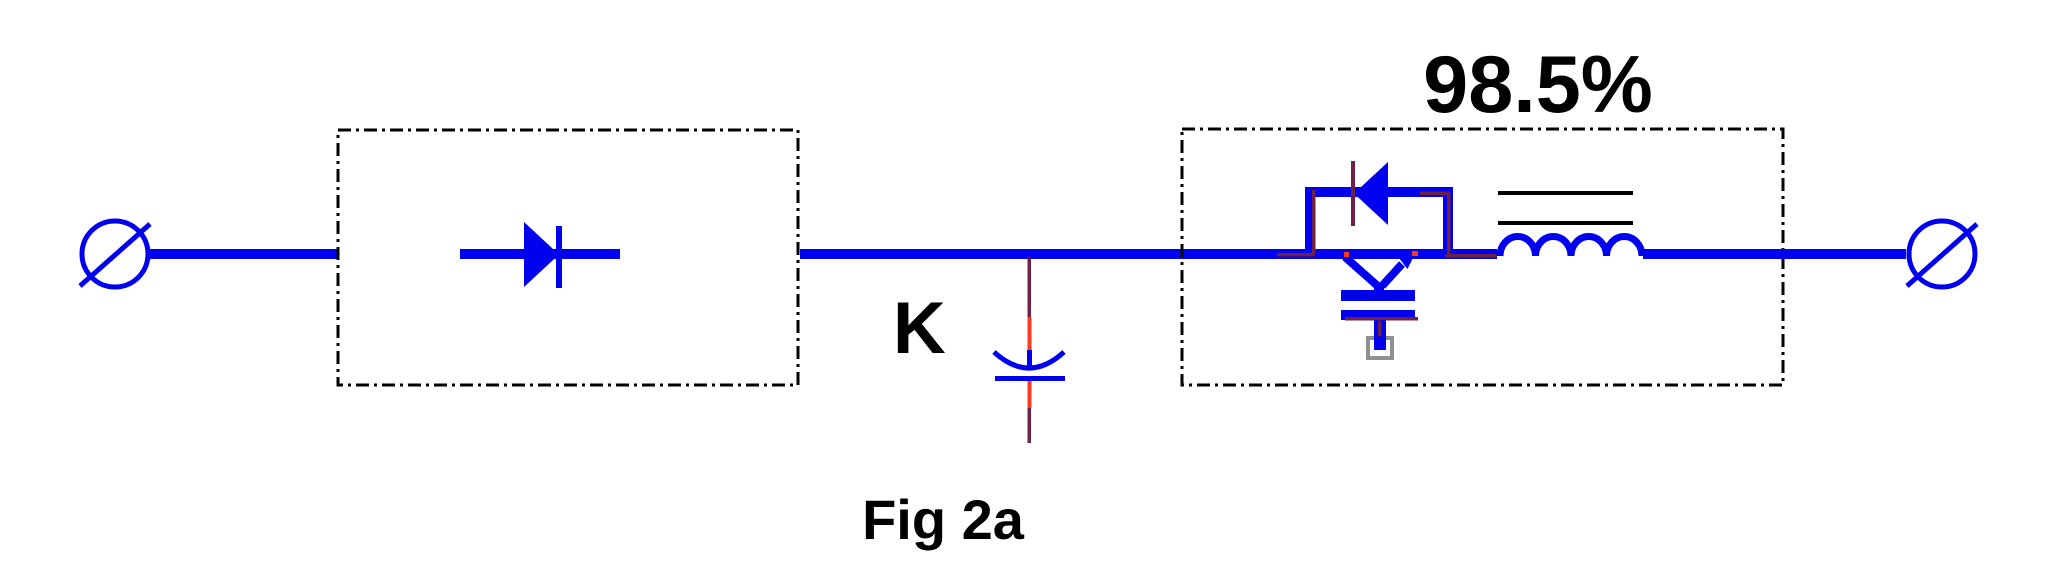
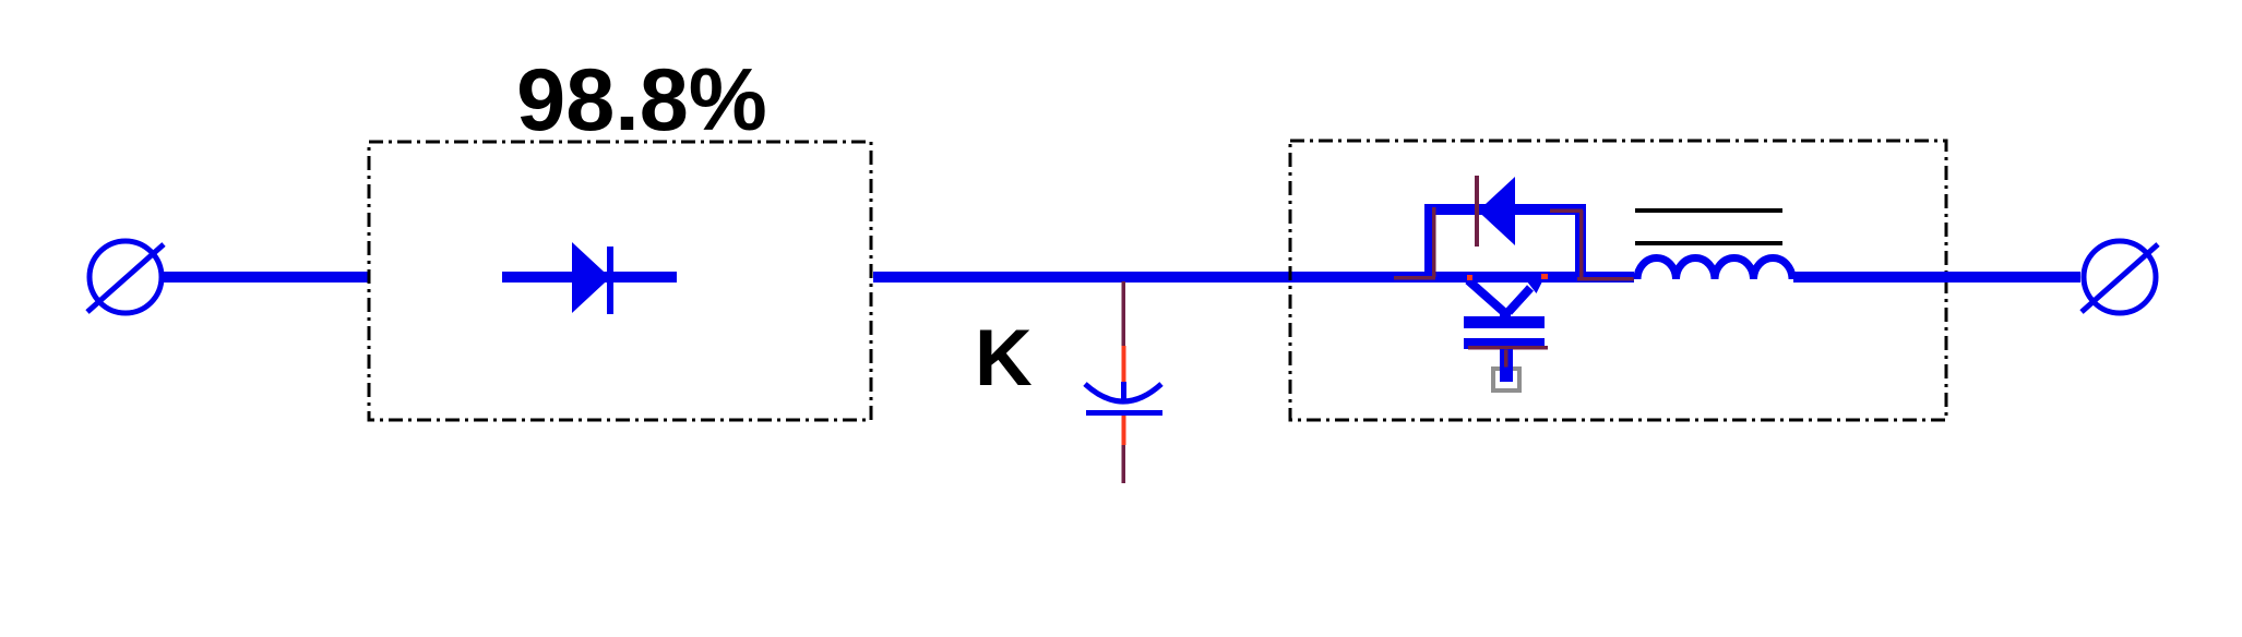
+ 98.8%
  K
- 98.5%
- Fig 2a
